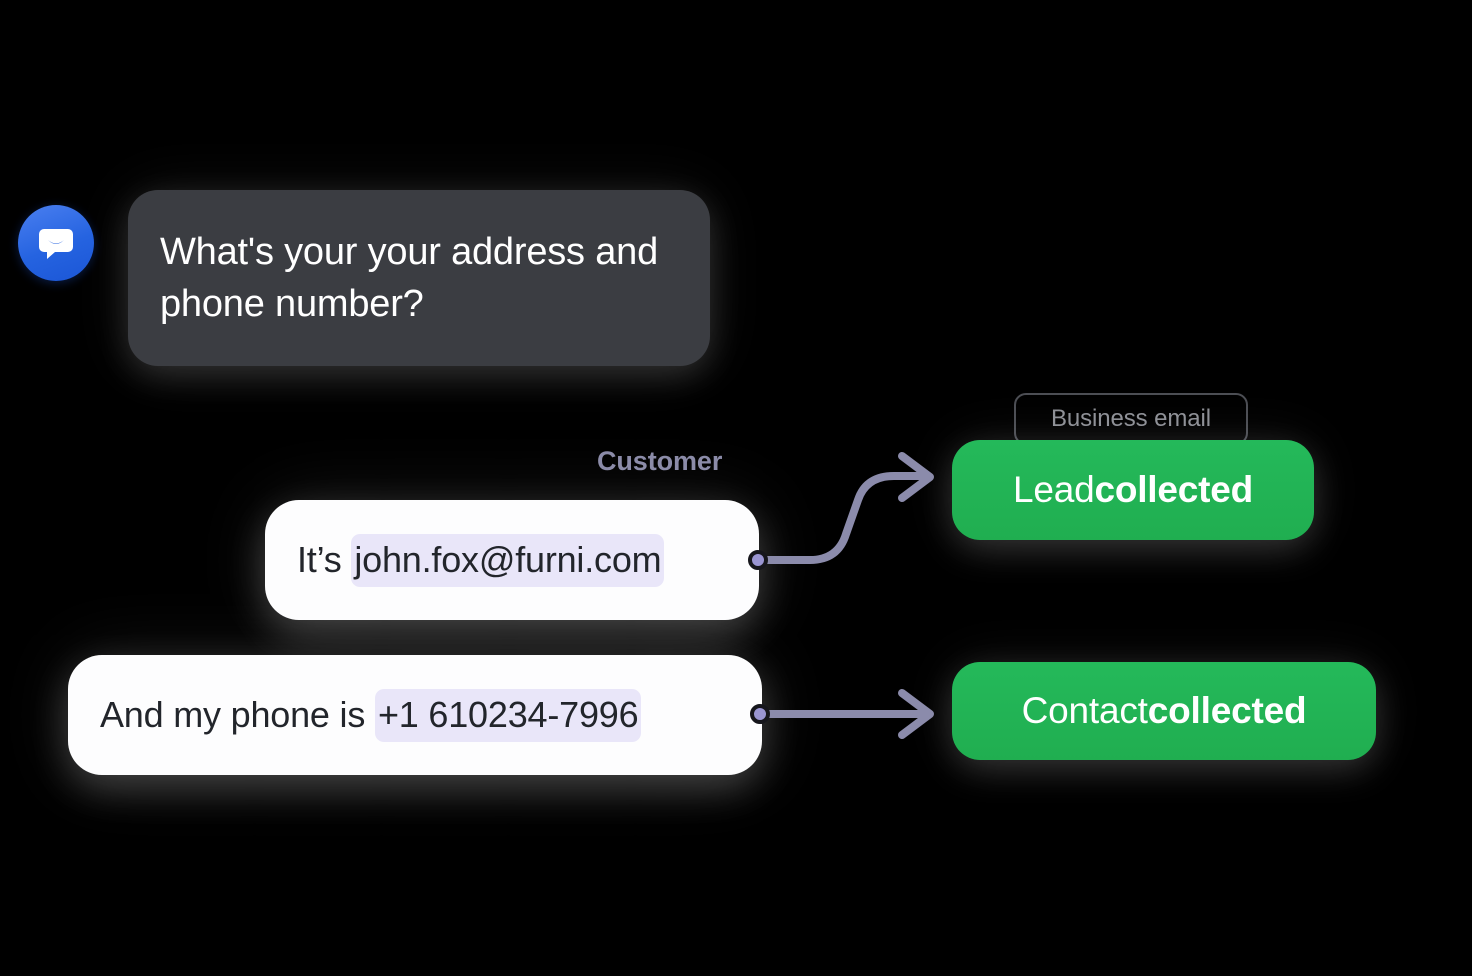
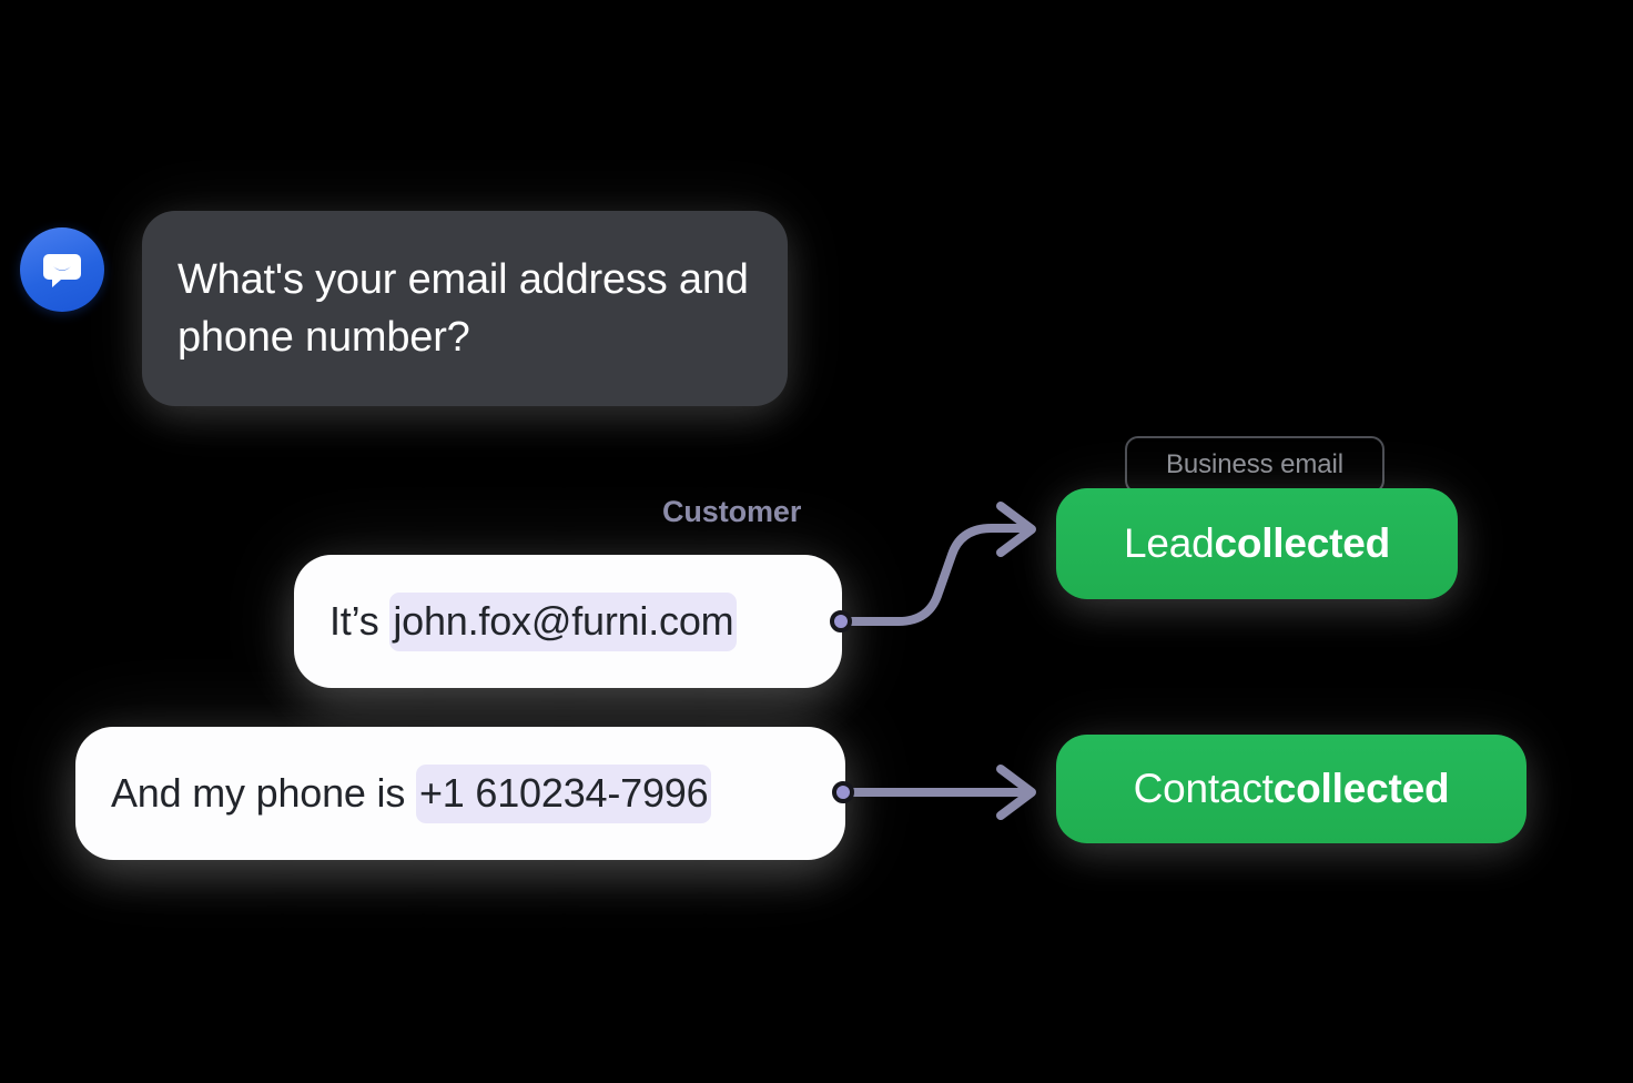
- What's your your address and phone number?
+ What's your email address and phone number?
  Customer
  It’s john.fox@furni.com
  And my phone is +1 610234-7996
  Business email
  Lead
  collected
  Contact
  collected
